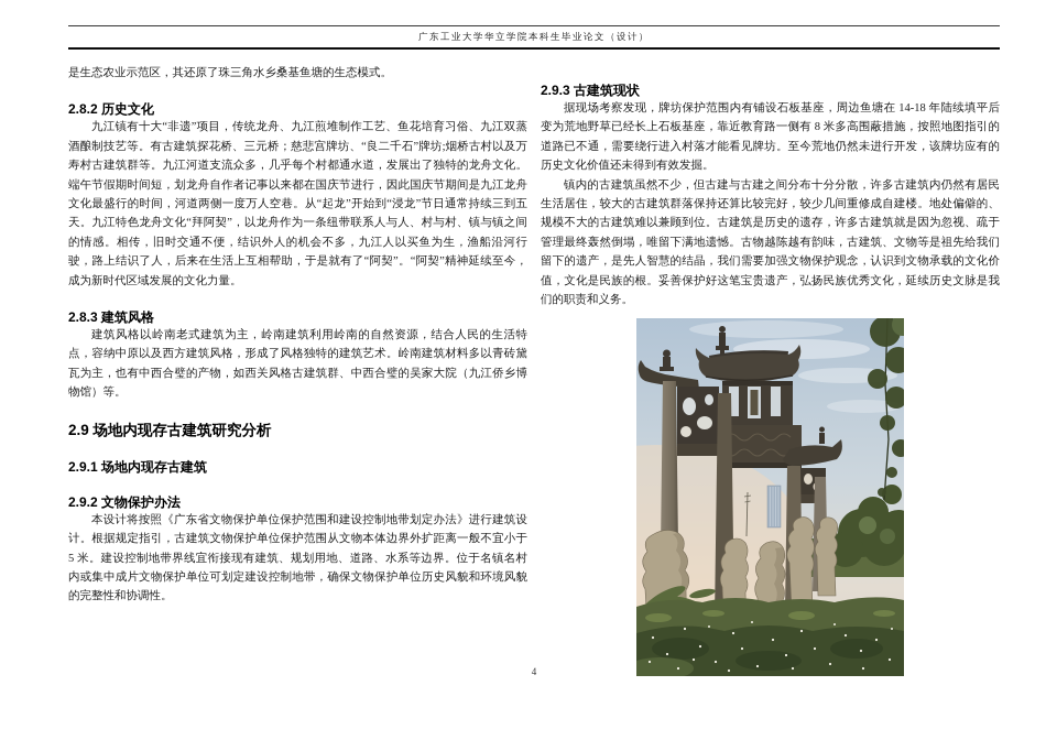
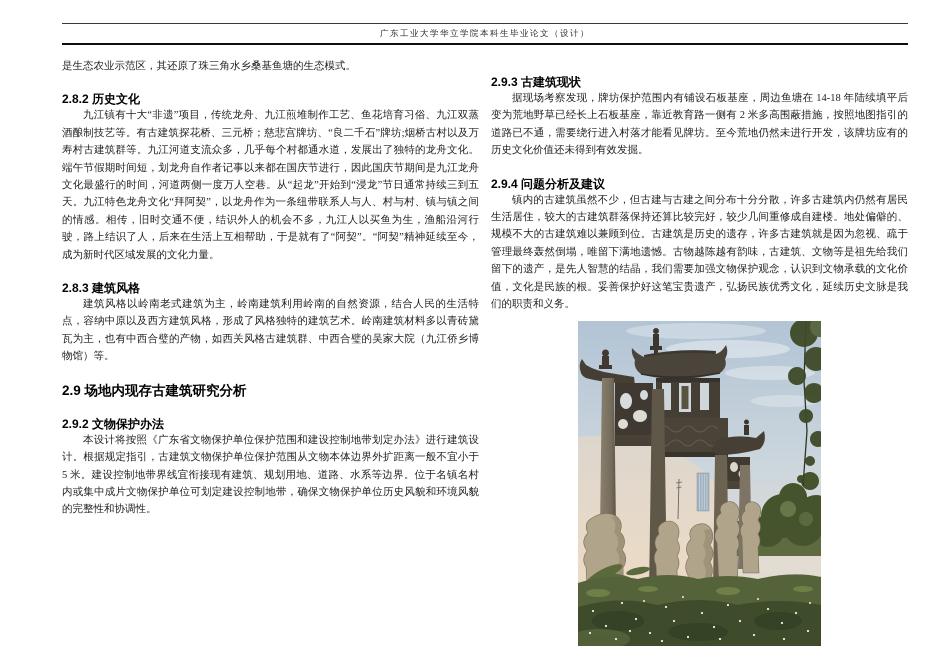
  广东工业大学华立学院本科生毕业论文（设计）
  是生态农业示范区，其还原了珠三角水乡桑基鱼塘的生态模式。
  2.8.2 历史文化
  九江镇有十大“非遗”项目，传统龙舟、九江煎堆制作工艺、鱼花培育习俗、九江双蒸酒酿制技艺等。有古建筑探花桥、三元桥；慈悲宫牌坊、“良二千石”牌坊;烟桥古村以及万寿村古建筑群等。九江河道支流众多，几乎每个村都通水道，发展出了独特的龙舟文化。端午节假期时间短，划龙舟自作者记事以来都在国庆节进行，因此国庆节期间是九江龙舟文化最盛行的时间，河道两侧一度万人空巷。从“起龙”开始到“浸龙”节日通常持续三到五天。九江特色龙舟文化“拜阿契”，以龙舟作为一条纽带联系人与人、村与村、镇与镇之间的情感。相传，旧时交通不便，结识外人的机会不多，九江人以买鱼为生，渔船沿河行驶，路上结识了人，后来在生活上互相帮助，于是就有了“阿契”。“阿契”精神延续至今，成为新时代区域发展的文化力量。
  2.8.3 建筑风格
  建筑风格以岭南老式建筑为主，岭南建筑利用岭南的自然资源，结合人民的生活特点，容纳中原以及西方建筑风格，形成了风格独特的建筑艺术。岭南建筑材料多以青砖黛瓦为主，也有中西合璧的产物，如西关风格古建筑群、中西合璧的吴家大院（九江侨乡博物馆）等。
  2.9 场地内现存古建筑研究分析
- 2.9.1 场地内现存古建筑
  2.9.2 文物保护办法
  本设计将按照《广东省文物保护单位保护范围和建设控制地带划定办法》进行建筑设计。根据规定指引，古建筑文物保护单位保护范围从文物本体边界外扩距离一般不宜小于 5 米。建设控制地带界线宜衔接现有建筑、规划用地、道路、水系等边界。位于名镇名村内或集中成片文物保护单位可划定建设控制地带，确保文物保护单位历史风貌和环境风貌的完整性和协调性。
  2.9.3 古建筑现状
- 据现场考察发现，牌坊保护范围内有铺设石板基座，周边鱼塘在 14-18 年陆续填平后变为荒地野草已经长上石板基座，靠近教育路一侧有 8 米多高围蔽措施，按照地图指引的道路已不通，需要绕行进入村落才能看见牌坊。至今荒地仍然未进行开发，该牌坊应有的历史文化价值还未得到有效发掘。
+ 据现场考察发现，牌坊保护范围内有铺设石板基座，周边鱼塘在 14-18 年陆续填平后变为荒地野草已经长上石板基座，靠近教育路一侧有 2 米多高围蔽措施，按照地图指引的道路已不通，需要绕行进入村落才能看见牌坊。至今荒地仍然未进行开发，该牌坊应有的历史文化价值还未得到有效发掘。
+ 2.9.4 问题分析及建议
  镇内的古建筑虽然不少，但古建与古建之间分布十分分散，许多古建筑内仍然有居民生活居住，较大的古建筑群落保持还算比较完好，较少几间重修成自建楼。地处偏僻的、规模不大的古建筑难以兼顾到位。古建筑是历史的遗存，许多古建筑就是因为忽视、疏于管理最终轰然倒塌，唯留下满地遗憾。古物越陈越有韵味，古建筑、文物等是祖先给我们留下的遗产，是先人智慧的结晶，我们需要加强文物保护观念，认识到文物承载的文化价值，文化是民族的根。妥善保护好这笔宝贵遗产，弘扬民族优秀文化，延续历史文脉是我们的职责和义务。
- 4
